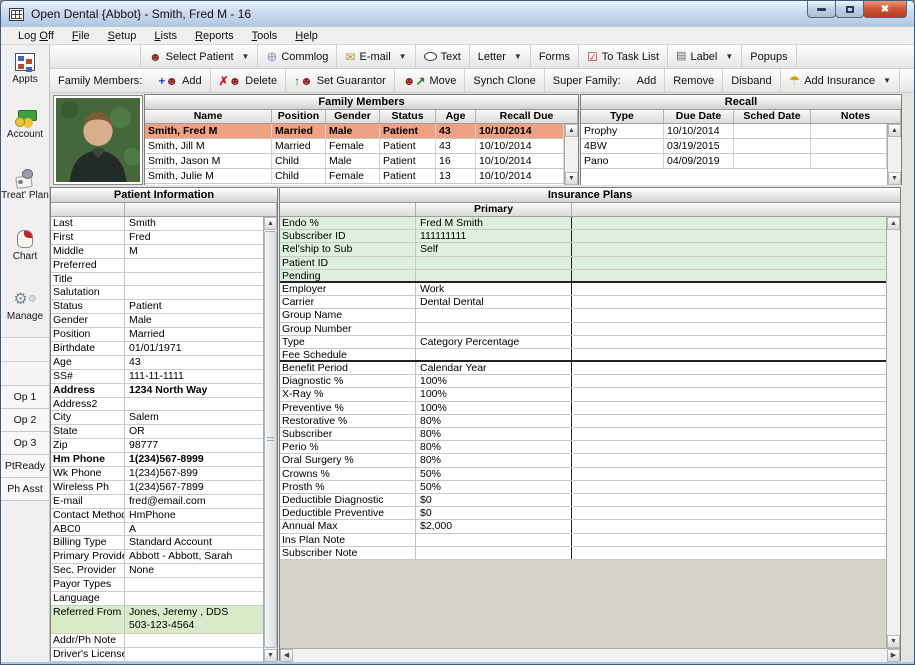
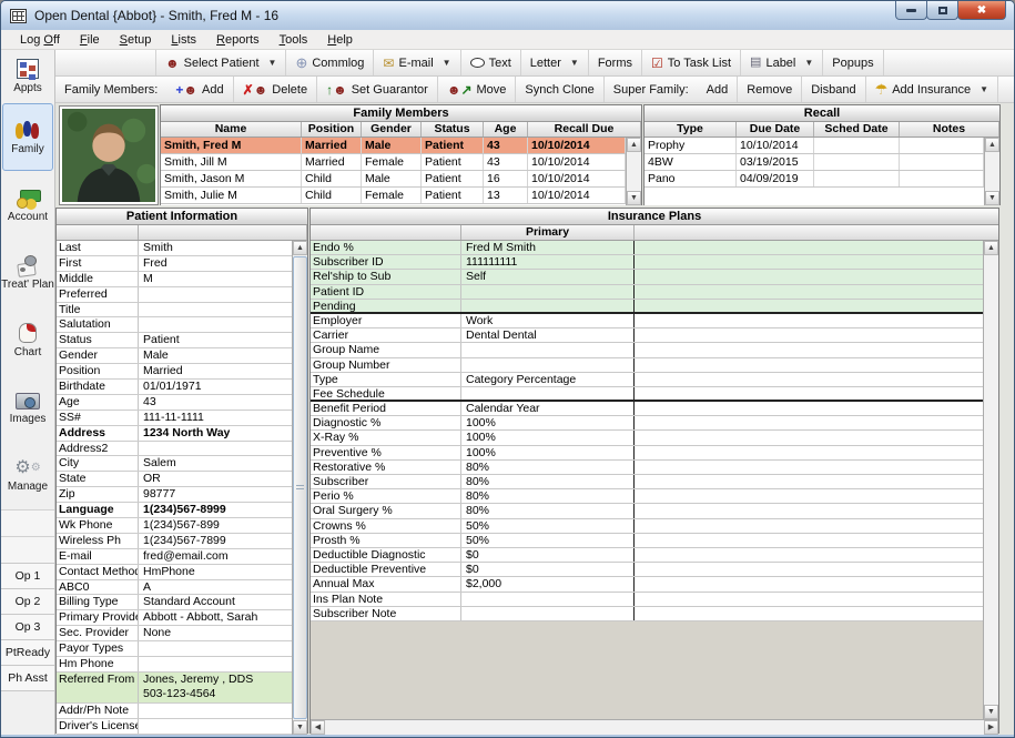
  Open Dental {Abbot} - Smith, Fred M - 16
  ✖
  Log Off
  File
  Setup
  Lists
  Reports
  Tools
  Help
  Appts
+ Family
  Account
  Treat' Plan
  Chart
+ Images
  ⚙
  ⚙
  Manage
  Op 1
  Op 2
  Op 3
  PtReady
  Ph Asst
  ☻
  Select Patient
  ▼
  ⊕
  Commlog
  ✉
  E-mail
  ▼
  Text
  Letter
  ▼
  Forms
  ☑
  To Task List
  ▤
  Label
  ▼
  Popups
  Family Members:
  +
  ☻
  Add
  ✗
  ☻
  Delete
  ↑
  ☻
  Set Guarantor
  ☻
  ↗
  Move
  Synch Clone
  Super Family:
  Add
  Remove
  Disband
  ☂
  Add Insurance
  ▼
  Family Members
  Name
  Position
  Gender
  Status
  Age
  Recall Due
  Smith, Fred M
  Married
  Male
  Patient
  43
  10/10/2014
  Smith, Jill M
  Married
  Female
  Patient
  43
  10/10/2014
  Smith, Jason M
  Child
  Male
  Patient
  16
  10/10/2014
  Smith, Julie M
  Child
  Female
  Patient
  13
  10/10/2014
  Recall
  Type
  Due Date
  Sched Date
  Notes
  Prophy
  10/10/2014
  4BW
  03/19/2015
  Pano
  04/09/2019
  Patient Information
  Last
  Smith
  First
  Fred
  Middle
  M
  Preferred
  Title
  Salutation
  Status
  Patient
  Gender
  Male
  Position
  Married
  Birthdate
  01/01/1971
  Age
  43
  SS#
  111-11-1111
  Address
  1234 North Way
  Address2
  City
  Salem
  State
  OR
  Zip
  98777
- Hm Phone
+ Language
  1(234)567-8999
  Wk Phone
  1(234)567-899
  Wireless Ph
  1(234)567-7899
  E-mail
  fred@email.com
  Contact Method
  HmPhone
  ABC0
  A
  Billing Type
  Standard Account
  Primary Provide
  Abbott - Abbott, Sarah
  Sec. Provider
  None
  Payor Types
- Language
+ Hm Phone
  Referred From
  Jones, Jeremy , DDS
  503-123-4564
  Addr/Ph Note
  Driver's License
  Insurance Plans
  Primary
  Endo %
  Fred M Smith
  Subscriber ID
  111111111
  Rel'ship to Sub
  Self
  Patient ID
  Pending
  Employer
  Work
  Carrier
  Dental Dental
  Group Name
  Group Number
  Type
  Category Percentage
  Fee Schedule
  Benefit Period
  Calendar Year
  Diagnostic %
  100%
  X-Ray %
  100%
  Preventive %
  100%
  Restorative %
  80%
  Subscriber
  80%
  Perio %
  80%
  Oral Surgery %
  80%
  Crowns %
  50%
  Prosth %
  50%
  Deductible Diagnostic
  $0
  Deductible Preventive
  $0
  Annual Max
  $2,000
  Ins Plan Note
  Subscriber Note
